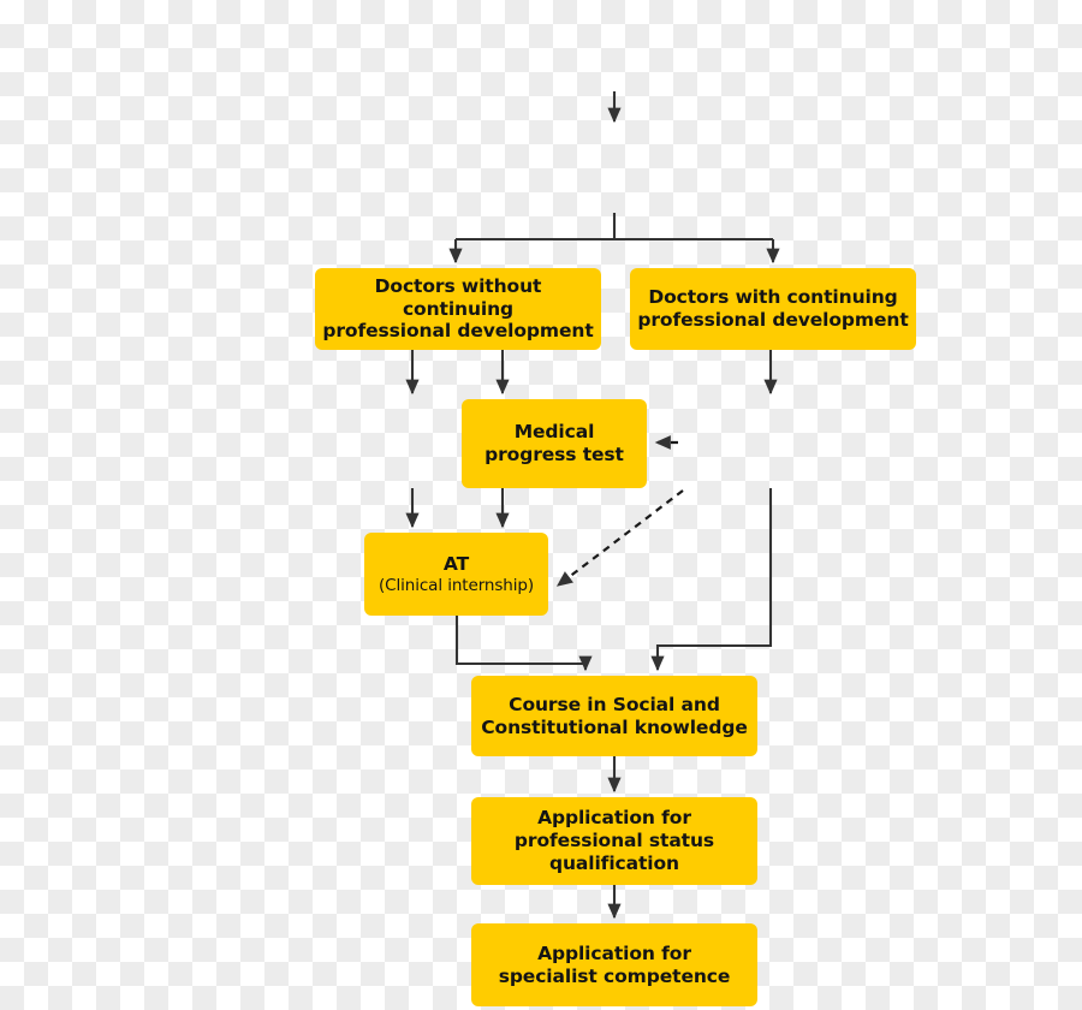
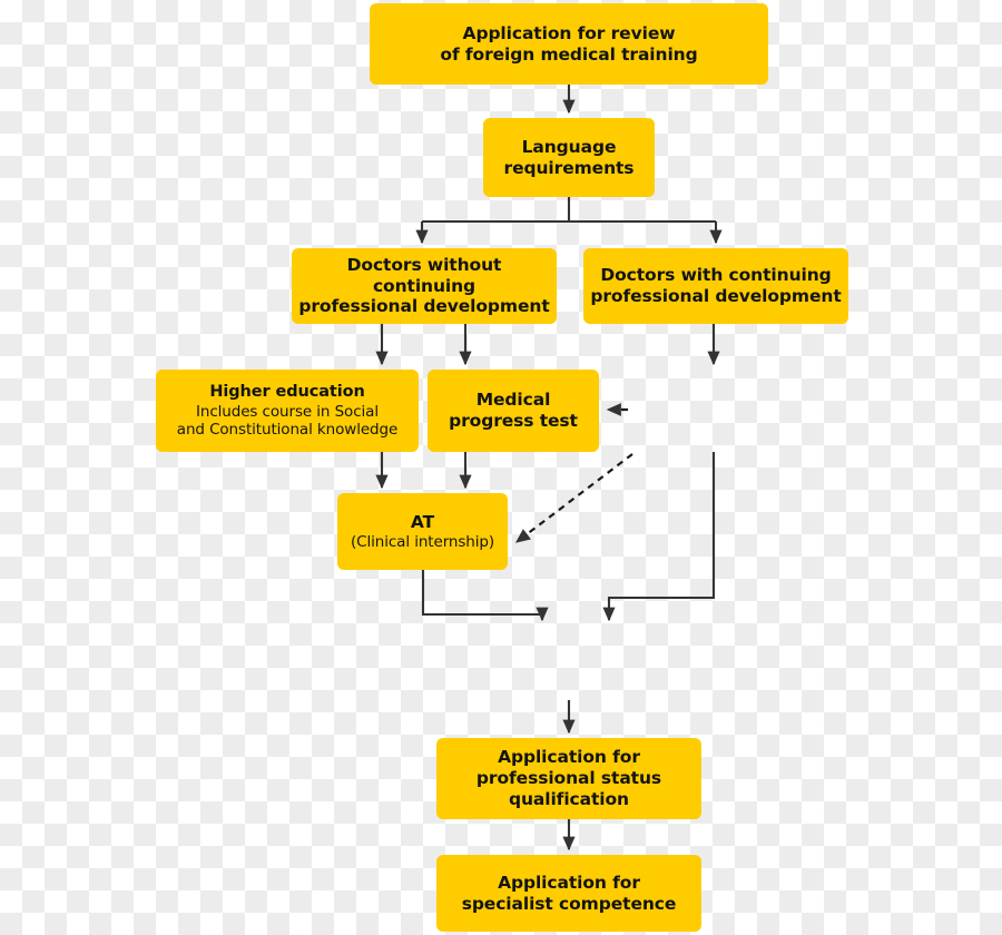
+ Application for review
+ of foreign medical training
+ Language
+ requirements
  Doctors without continuing
  professional development
  Doctors with continuing
  professional development
+ Higher education
+ Includes course in Social
+ and Constitutional knowledge
  Medical
  progress test
  AT
  (Clinical internship)
- Course in Social and
- Constitutional knowledge
  Application for
  professional status
  qualification
  Application for
  specialist competence
